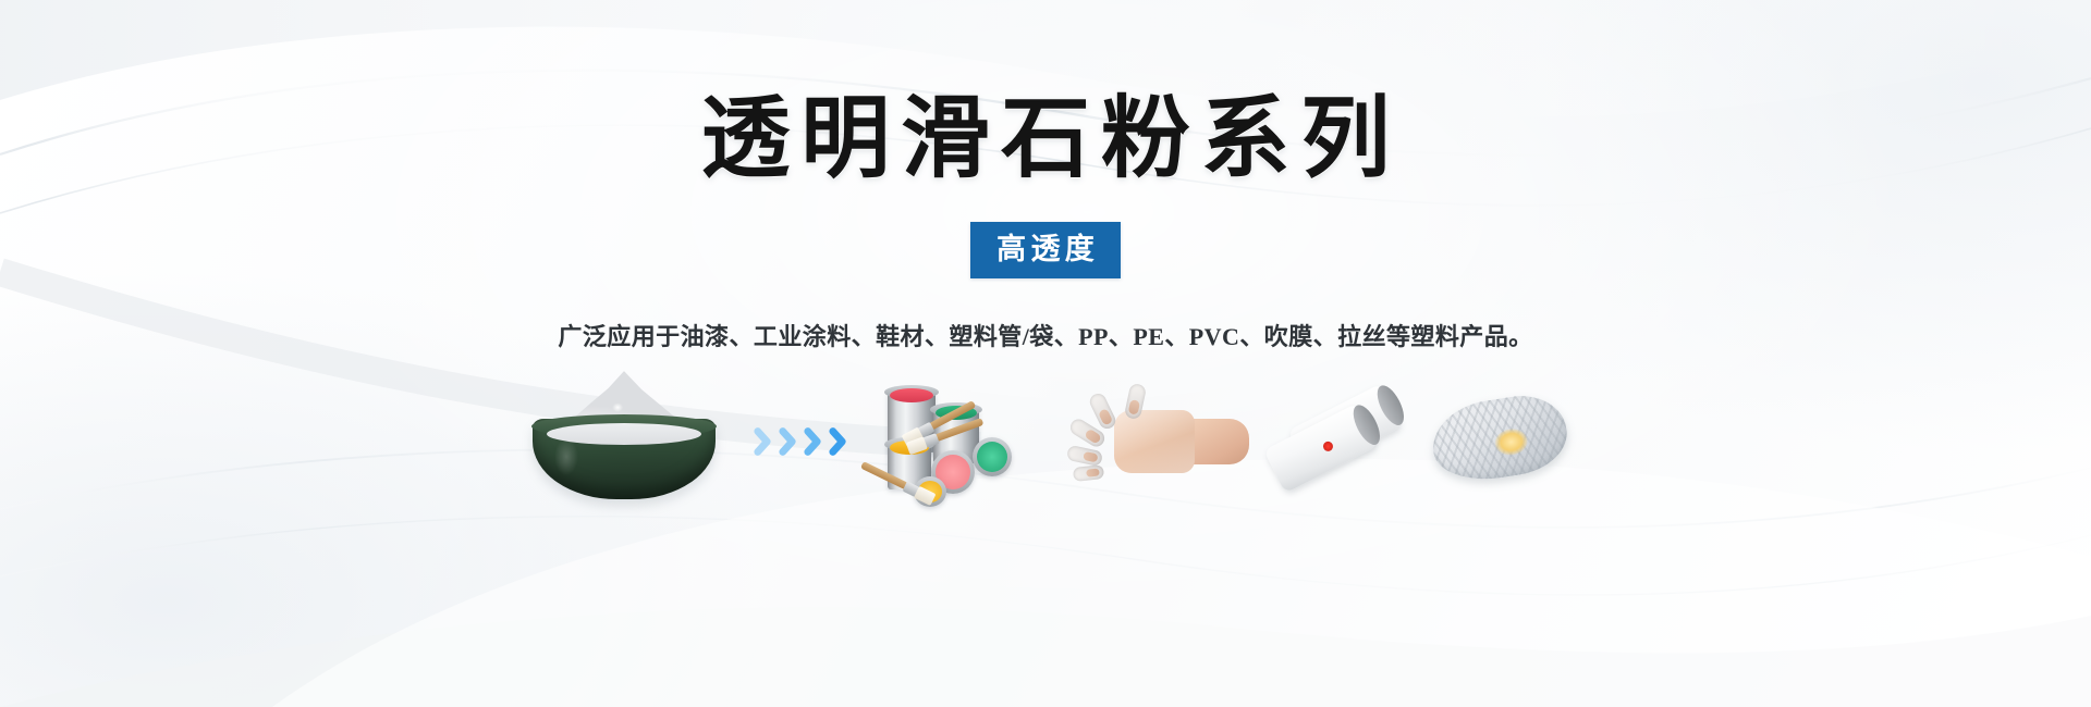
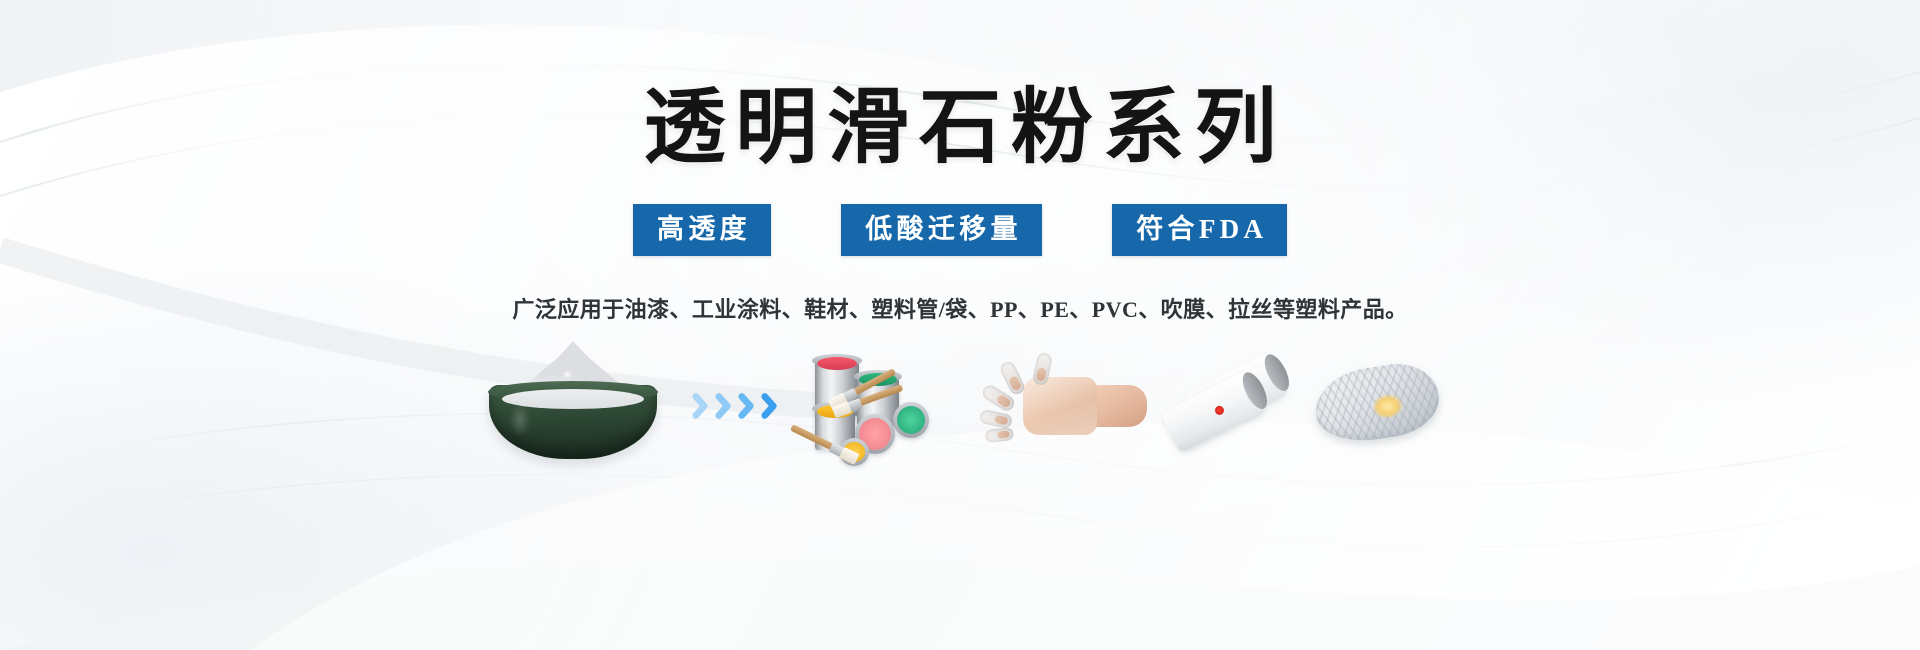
  透明滑石粉系列
  高透度
+ 低酸迁移量
+ 符合FDA
  广泛应用于油漆、工业涂料、鞋材、塑料管/袋、PP、PE、PVC、吹膜、拉丝等塑料产品。
